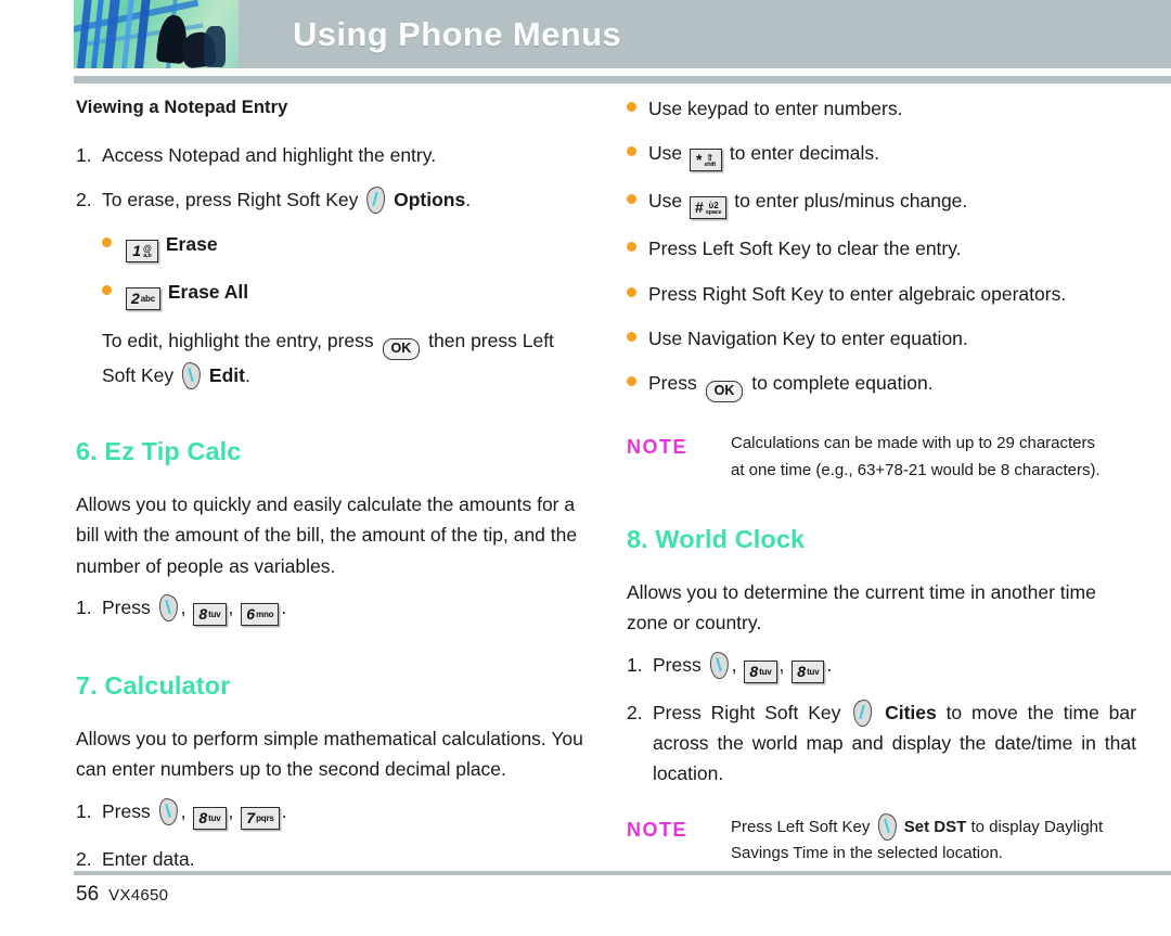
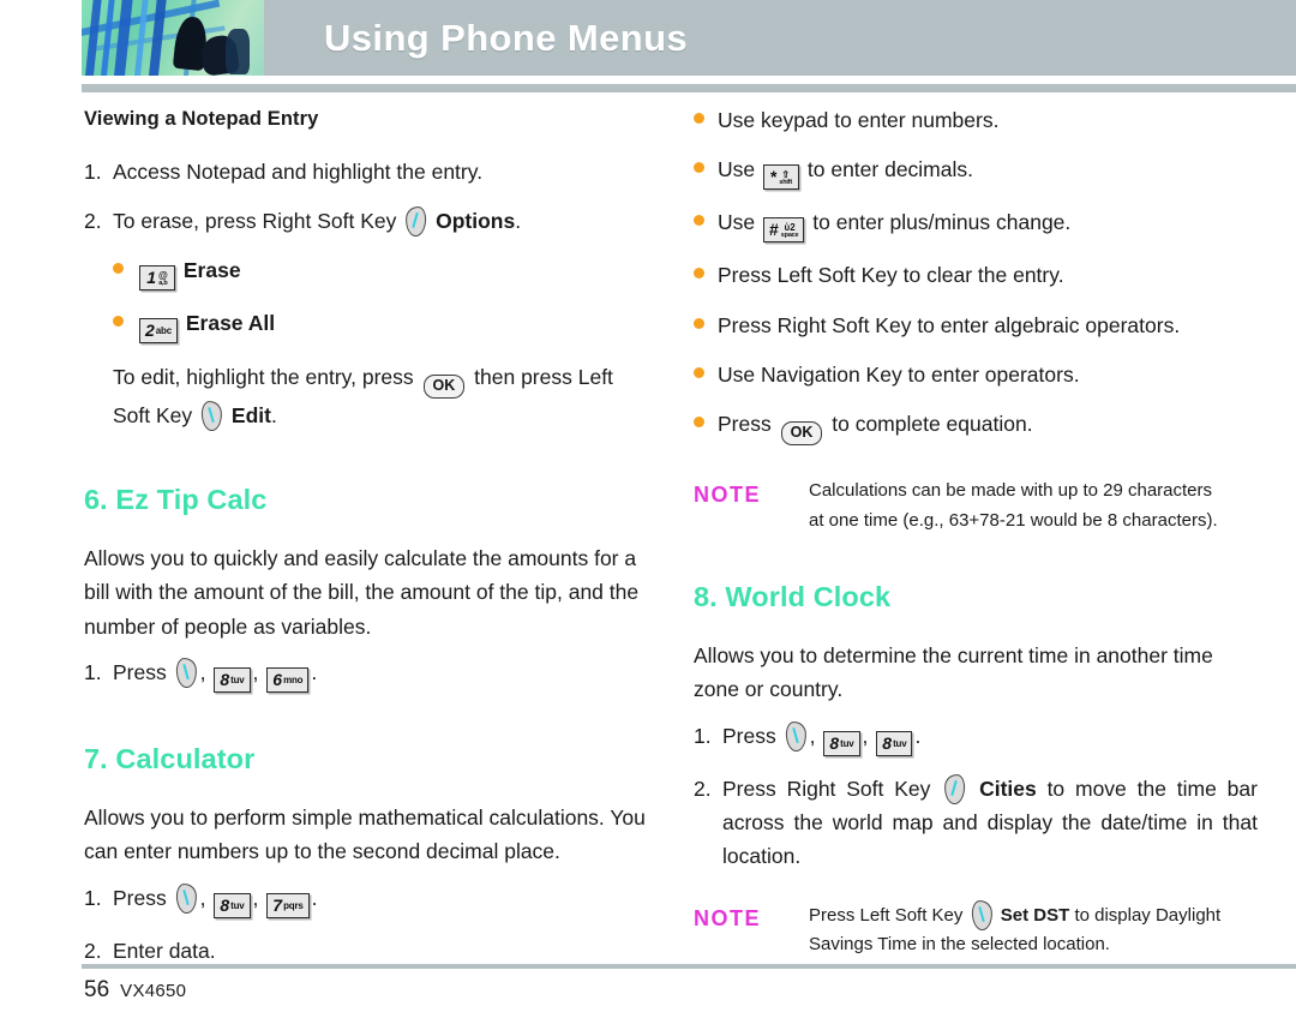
  Using Phone Menus
  Viewing a Notepad Entry
  1.
  Access Notepad and highlight the entry.
  2.
  To erase, press Right Soft Key Options.
  1
  @
  Erase
  2abc Erase All
  To edit, highlight the entry, press OK then press Left
  Soft Key Edit.
  6. Ez Tip Calc
  Allows you to quickly and easily calculate the amounts for a bill with the amount of the bill, the amount of the tip, and the number of people as variables.
  1.
  Press , 8tuv, 6mno.
  7. Calculator
  Allows you to perform simple mathematical calculations. You can enter numbers up to the second decimal place.
  1.
  Press , 8tuv, 7pqrs.
  2.
  Enter data.
  Use keypad to enter numbers.
  Use *
  ⇧
  to enter decimals.
  Use #
  ὑ2
  to enter plus/minus change.
  Press Left Soft Key to clear the entry.
  Press Right Soft Key to enter algebraic operators.
- Use Navigation Key to enter equation.
+ Use Navigation Key to enter operators.
  Press OK to complete equation.
  NOTE
  Calculations can be made with up to 29 characters
  at one time (e.g., 63+78-21 would be 8 characters).
  8. World Clock
  Allows you to determine the current time in another time zone or country.
  1.
  Press , 8tuv, 8tuv.
  2.
  Press Right Soft Key Cities to move the time bar across the world map and display the date/time in that location.
  NOTE
  Press Left Soft Key Set DST to display Daylight Savings Time in the selected location.
  56
  VX4650
